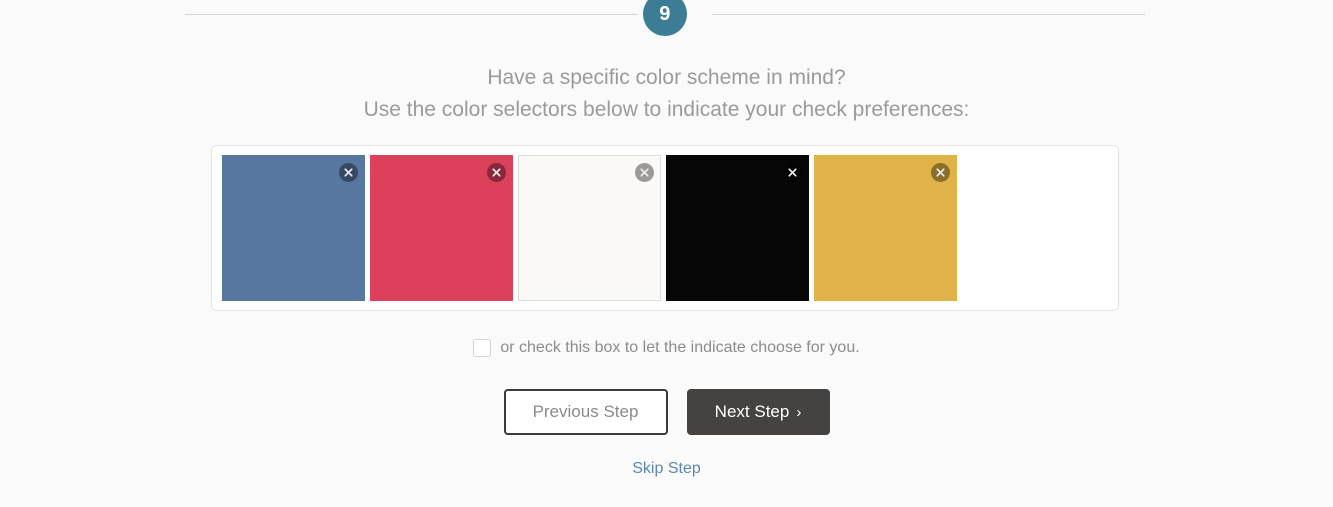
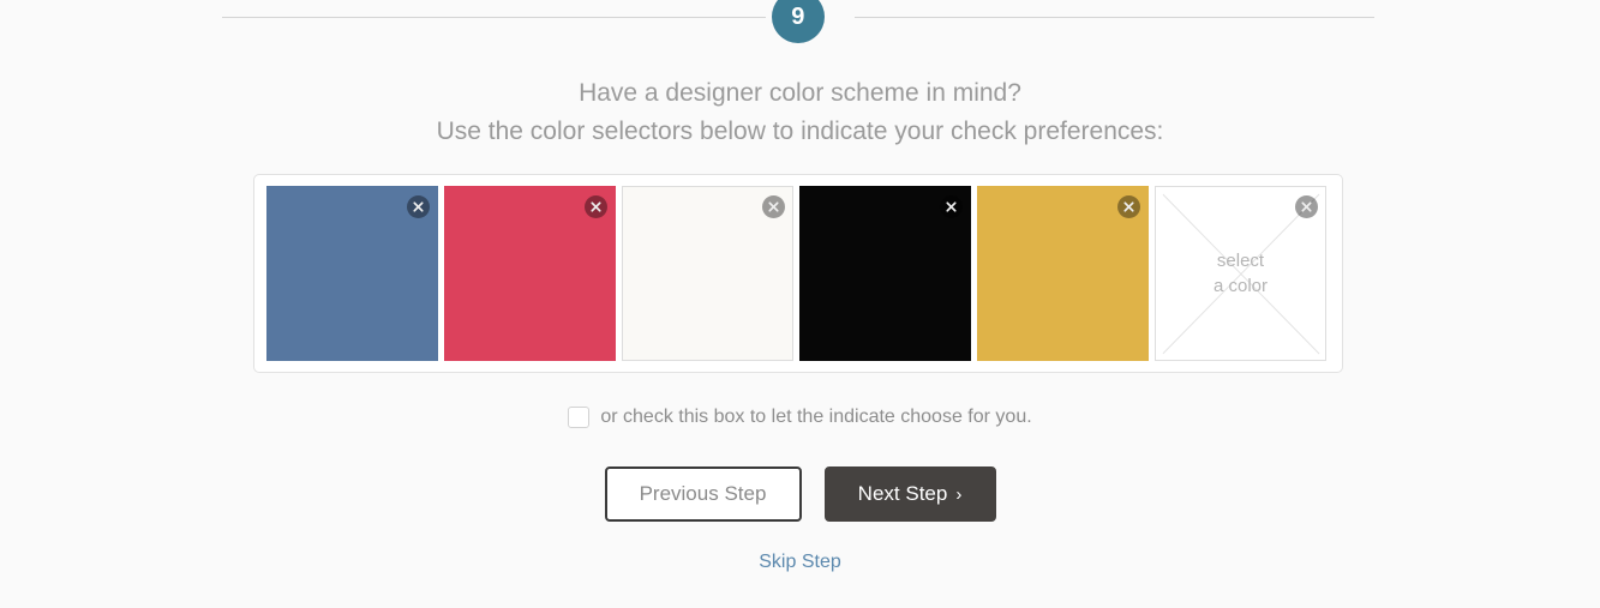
  9
- Have a specific color scheme in mind?
+ Have a designer color scheme in mind?
  Use the color selectors below to indicate your check preferences:
+ select
+ a color
  or check this box to let the indicate choose for you.
  Previous Step
  Next Step
  ›
  Skip Step
